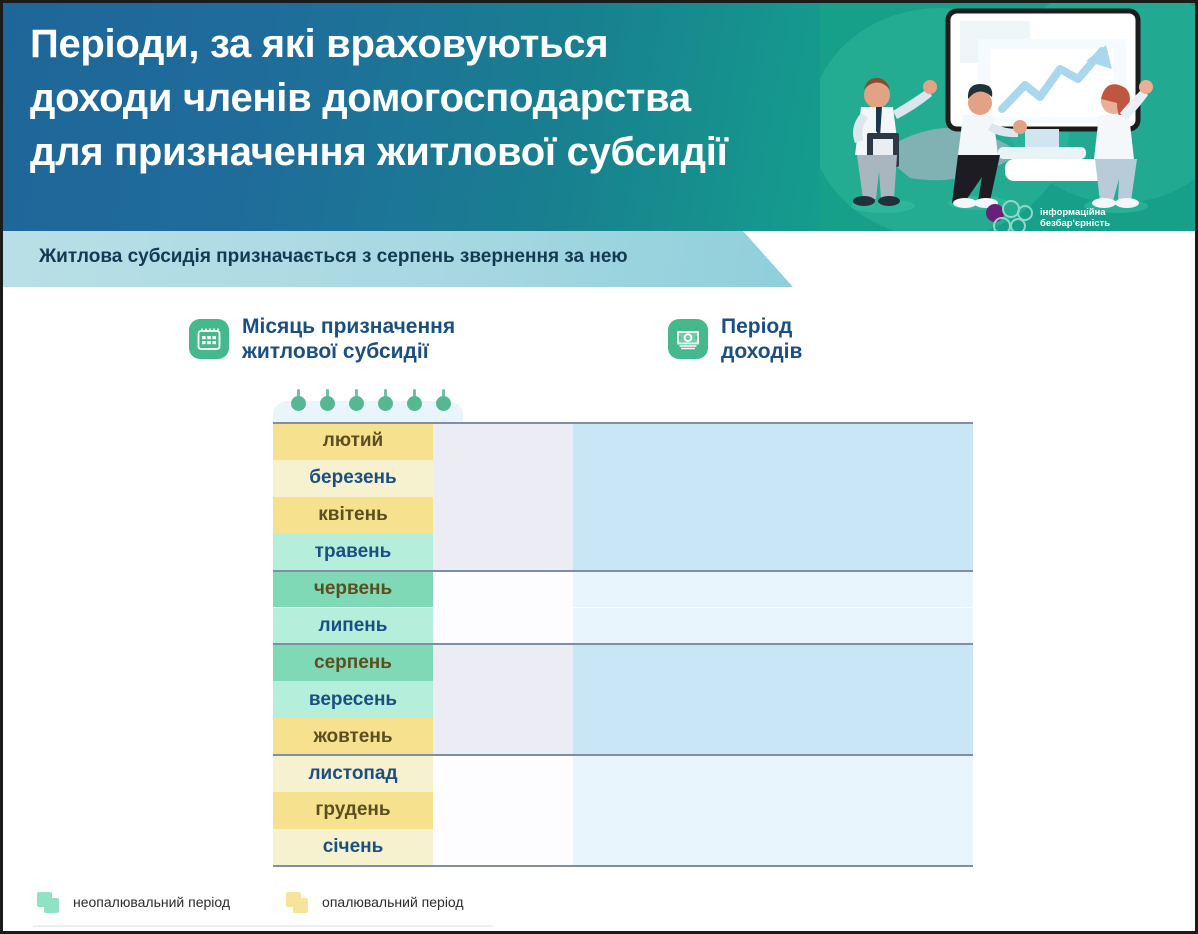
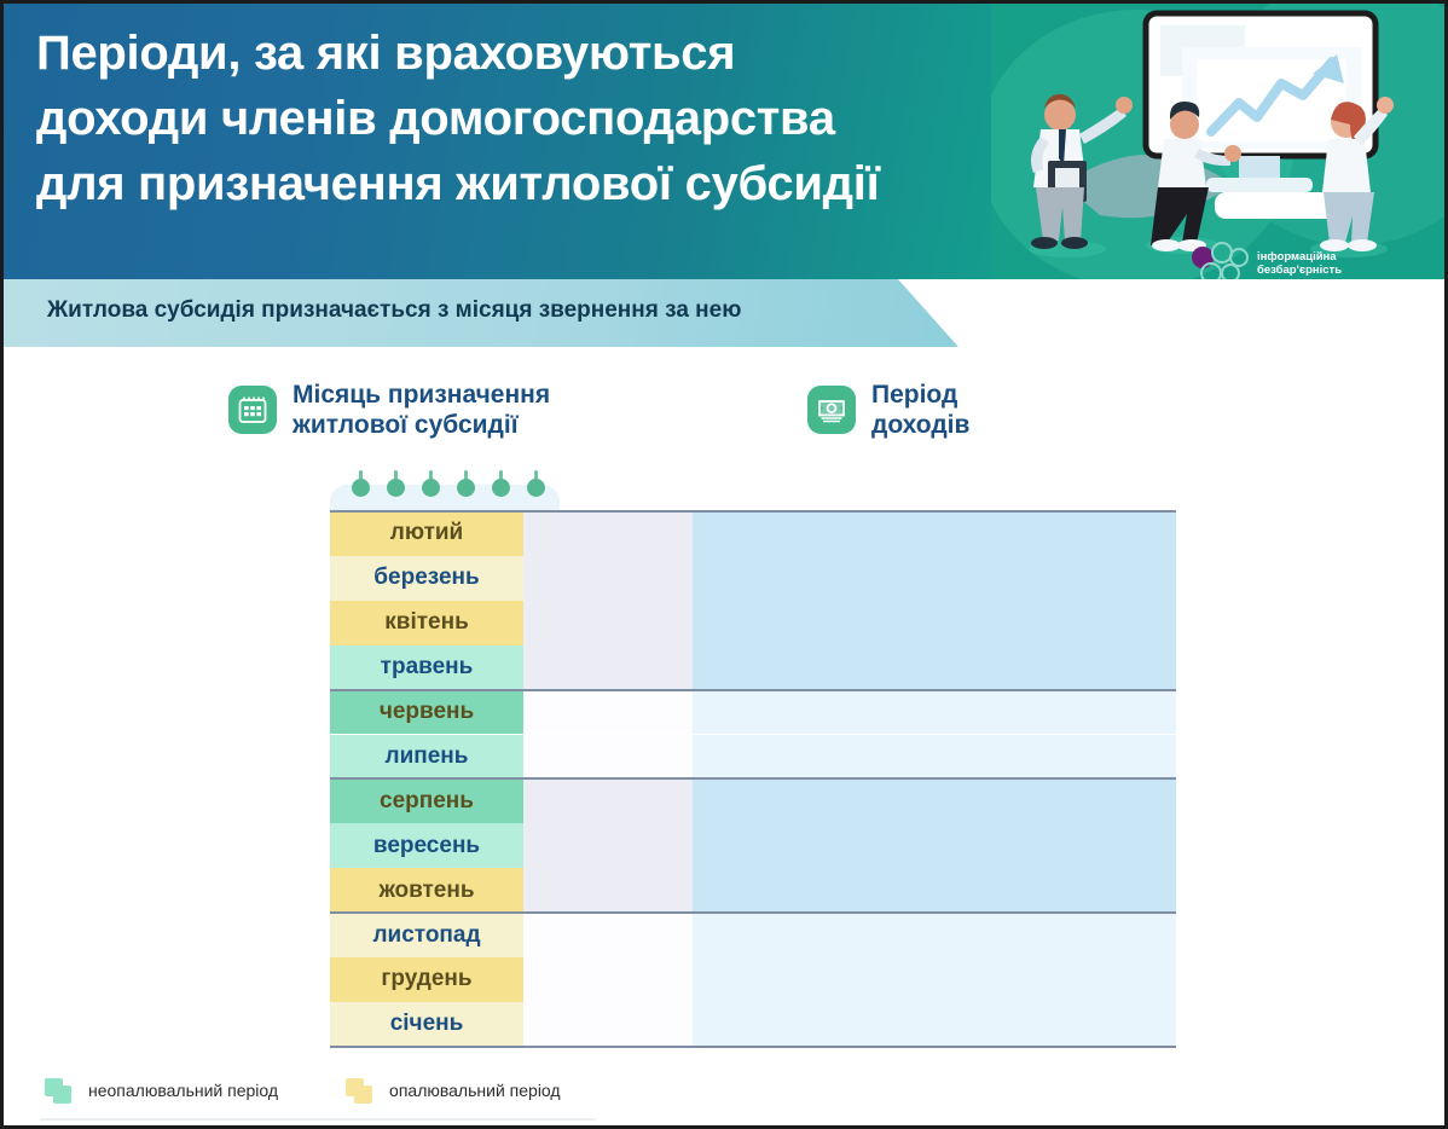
  Періоди, за які враховуються
  доходи членів домогосподарства
  для призначення житлової субсидії
  інформаційна
  безбар'єрність
- Житлова субсидія призначається з серпень звернення за нею
+ Житлова субсидія призначається з місяця звернення за нею
  Місяць призначення
  житлової субсидії
  Період
  доходів
  лютий
  березень
  квітень
  травень
  червень
  липень
  серпень
  вересень
  жовтень
  листопад
  грудень
  січень
  неопалювальний період
  опалювальний період
